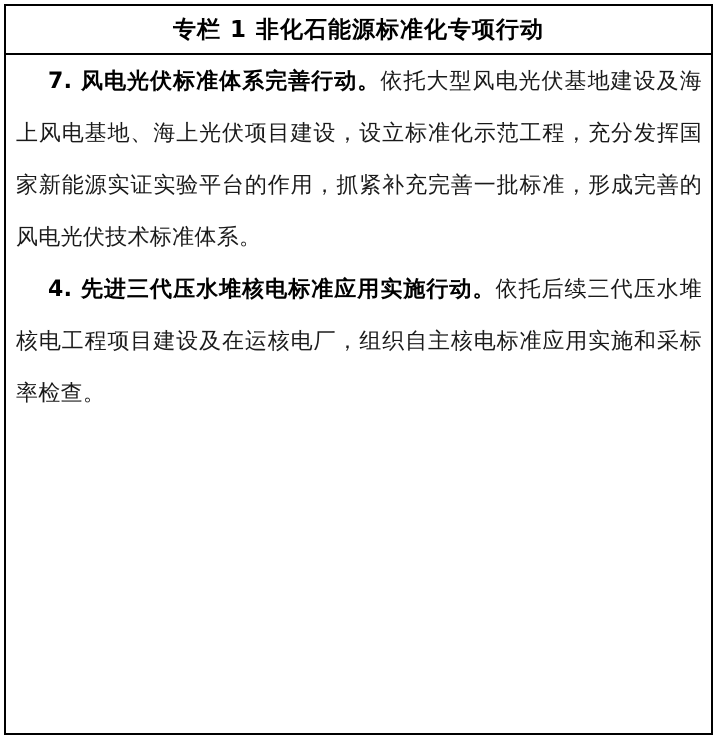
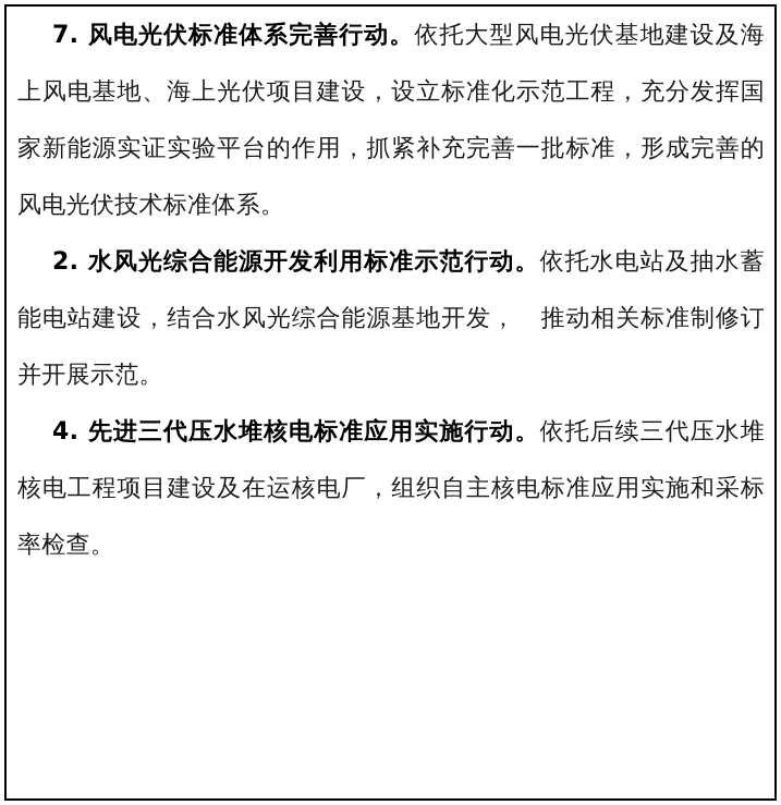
- 专栏 1 非化石能源标准化专项行动
  7. 风电光伏标准体系完善行动。依托大型风电光伏基地建设及海上风电基地、海上光伏项目建设，设立标准化示范工程，充分发挥国家新能源实证实验平台的作用，抓紧补充完善一批标准，形成完善的风电光伏技术标准体系。
+ 2. 水风光综合能源开发利用标准示范行动。依托水电站及抽水蓄能电站建设，结合水风光综合能源基地开发， 推动相关标准制修订并开展示范。
  4. 先进三代压水堆核电标准应用实施行动。依托后续三代压水堆核电工程项目建设及在运核电厂，组织自主核电标准应用实施和采标率检查。
